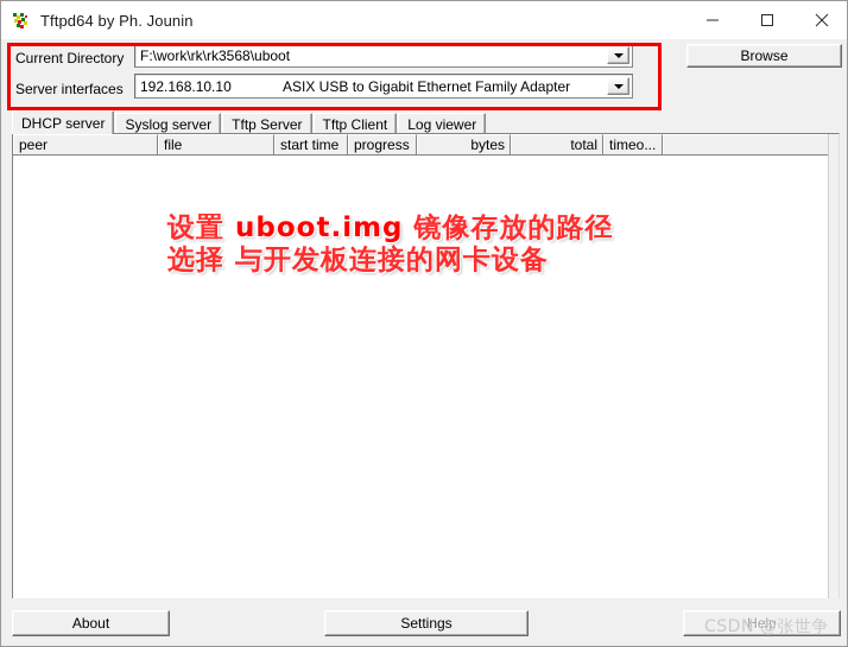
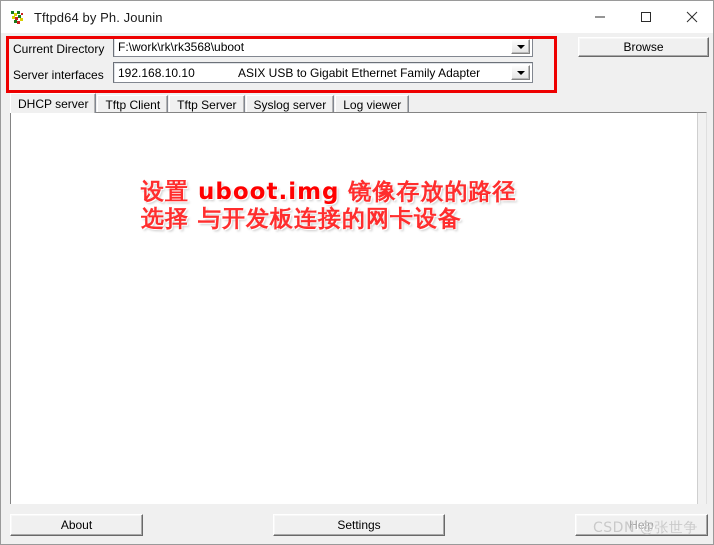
  Tftpd64 by Ph. Jounin
  Current Directory
  F:\work\rk\rk3568\uboot
  Server interfaces
  192.168.10.10
  ASIX USB to Gigabit Ethernet Family Adapter
  Browse
  DHCP server
- Syslog server
+ Tftp Client
  Tftp Server
- Tftp Client
+ Syslog server
  Log viewer
- peer
- file
- start time
- progress
- bytes
- total
- timeo...
  设置 uboot.img 镜像存放的路径
  选择 与开发板连接的网卡设备
  About
  Settings
  Help
  CSDN @张世争
